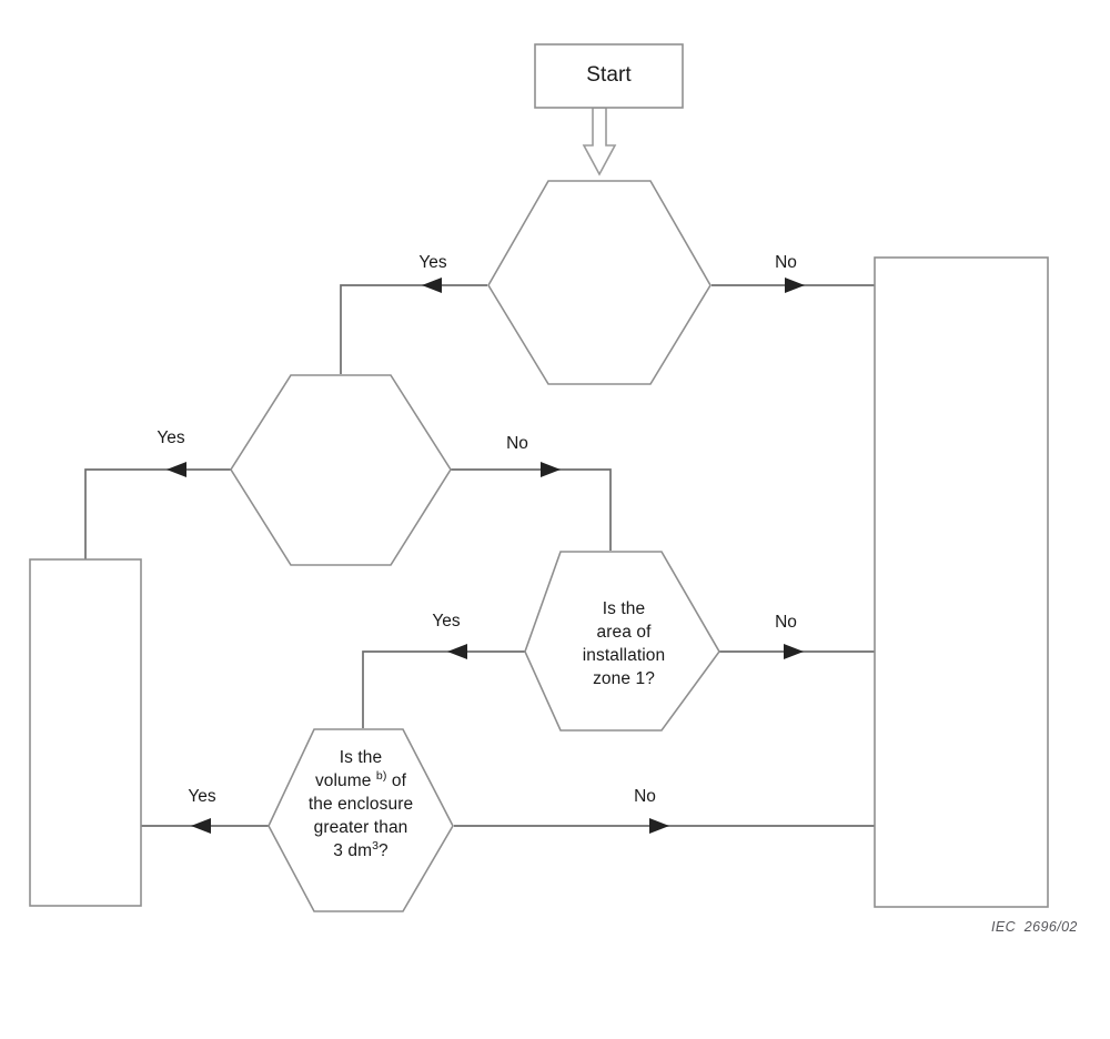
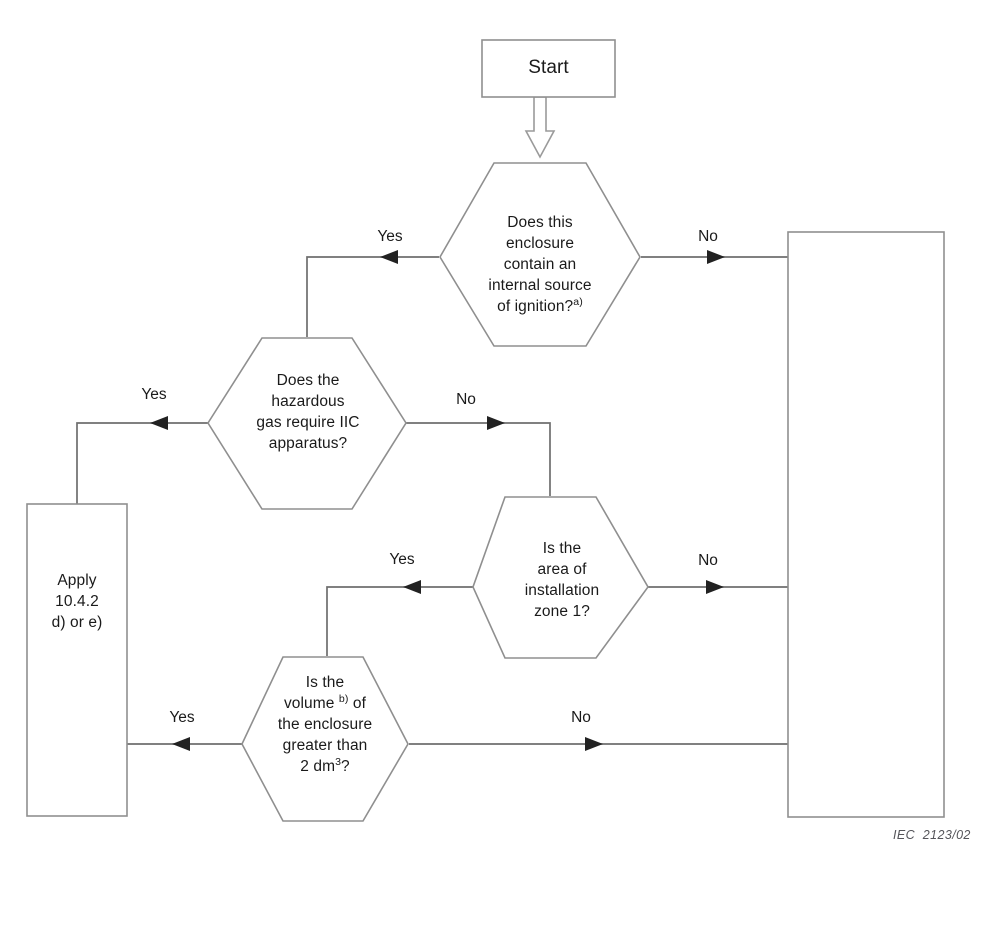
  Start
+ Does this
+ enclosure
+ contain an
+ internal source
+ of ignition?a)
+ Does the
+ hazardous
+ gas require IIC
+ apparatus?
  Is the
  area of
  installation
  zone 1?
  Is the
  volume b) of
  the enclosure
  greater than
- 3 dm3?
+ 2 dm3?
+ Apply
+ 10.4.2
+ d) or e)
  Yes
  No
  Yes
  No
  Yes
  No
  Yes
  No
- IEC 2696/02
+ IEC 2123/02
